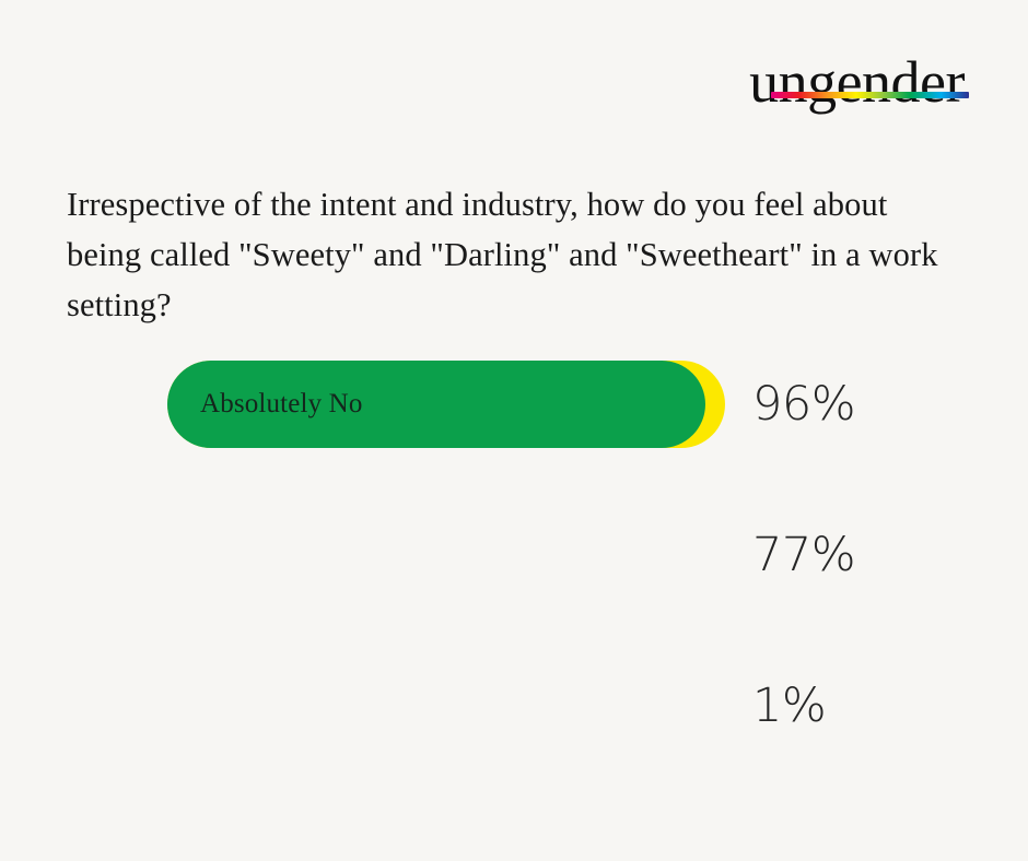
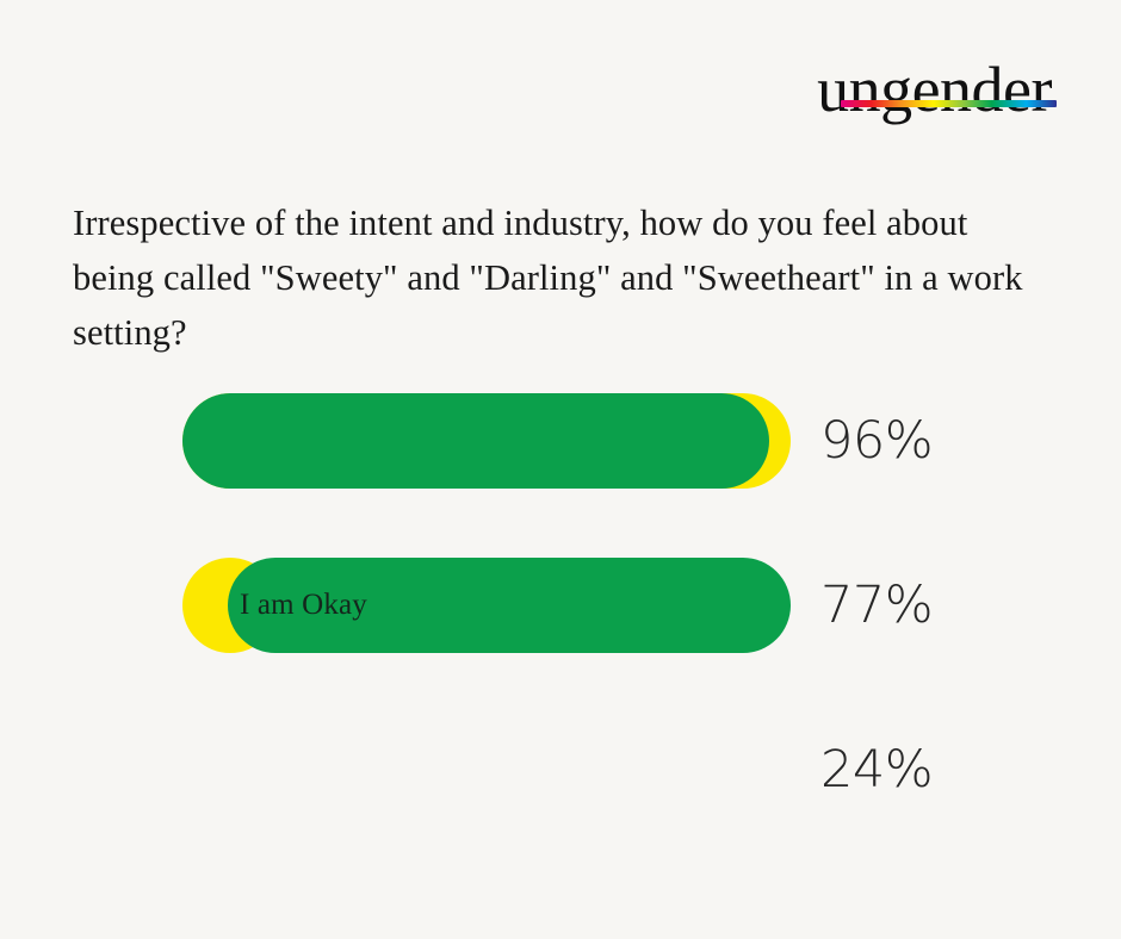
  ungender
  Irrespective of the intent and industry, how do you feel about being called "Sweety" and "Darling" and "Sweetheart" in a work setting?
- Absolutely No
  96%
+ I am Okay
  77%
- 1%
+ 24%
